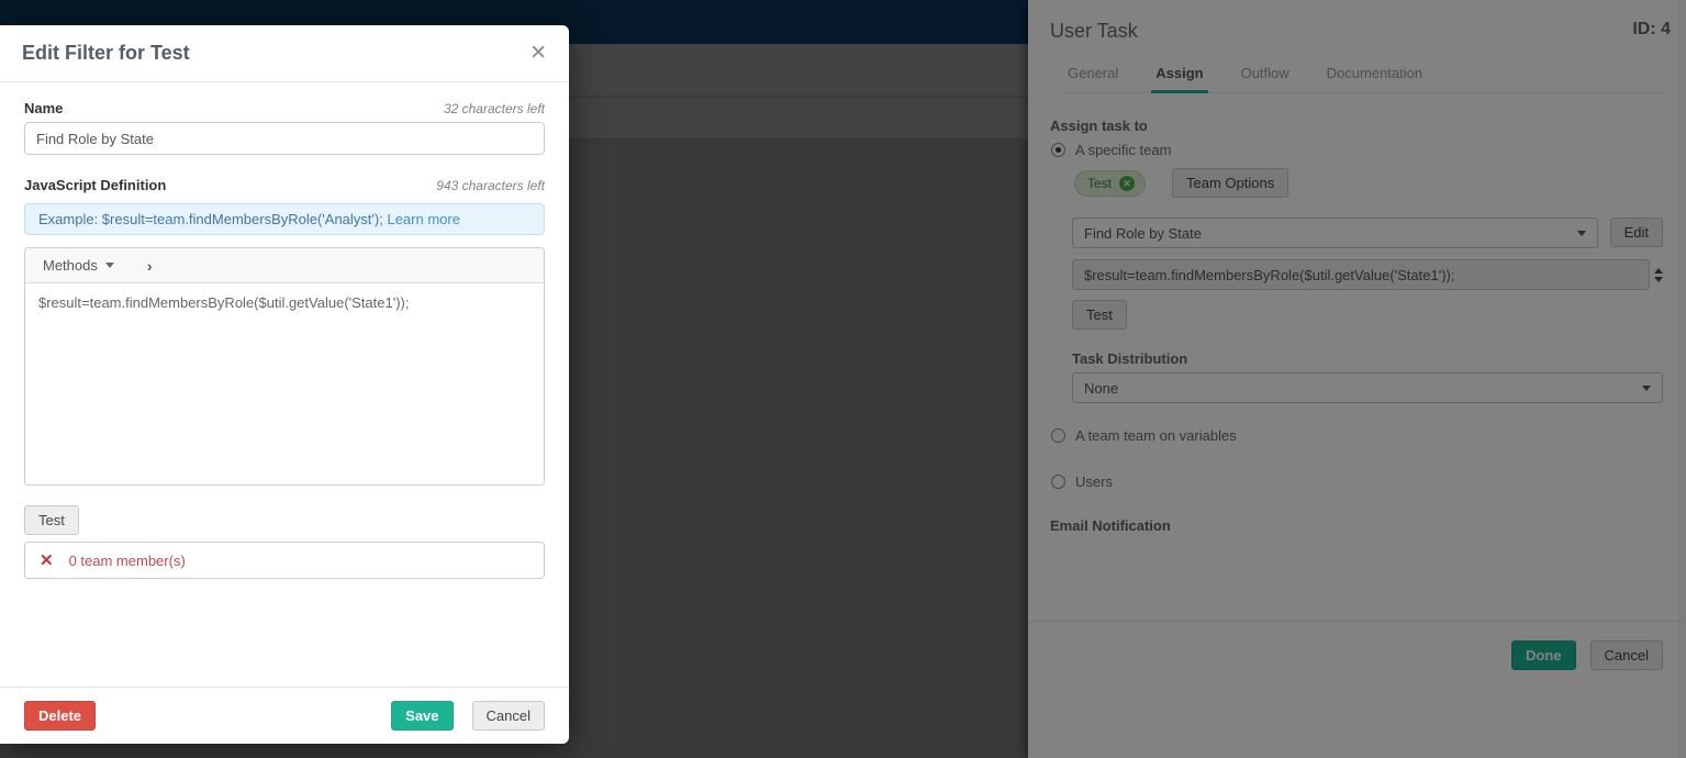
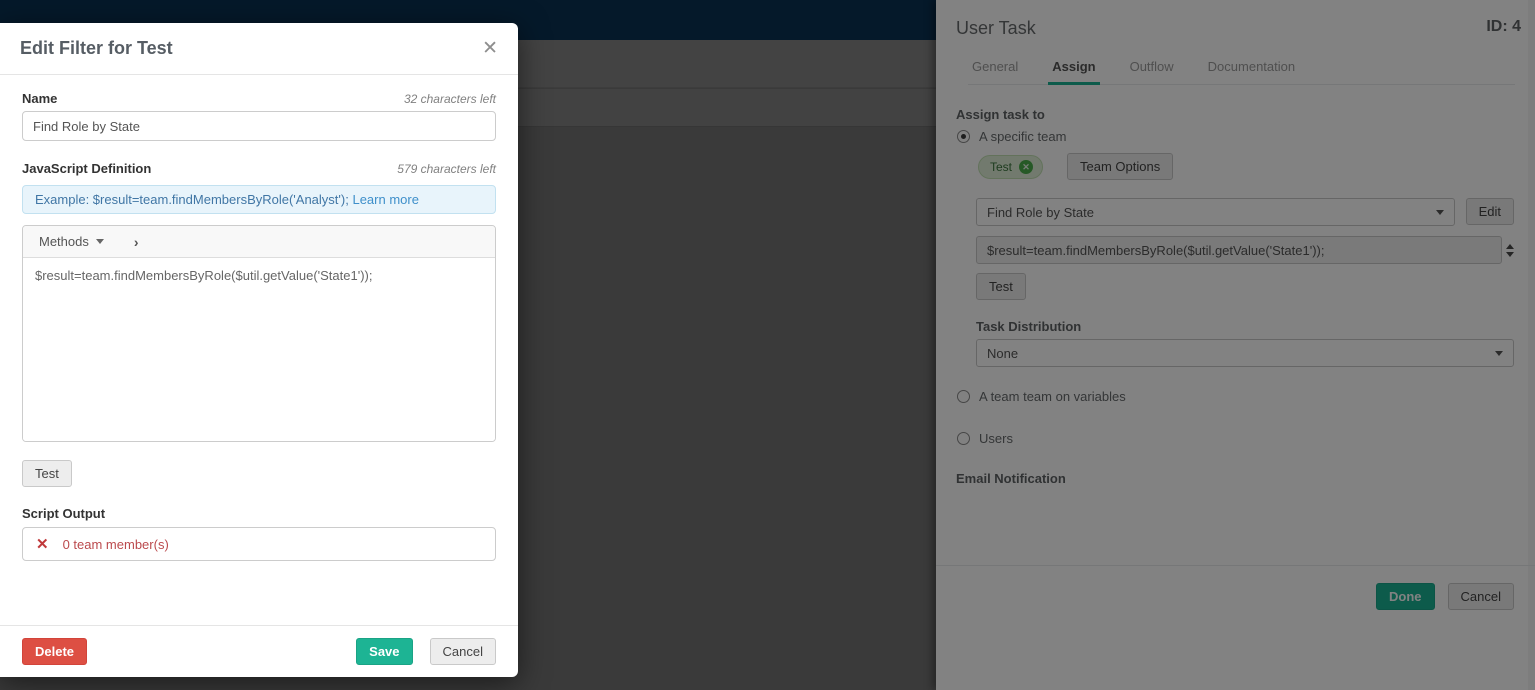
  User Task
  ID: 4
  General
  Assign
  Outflow
  Documentation
  Assign task to
  A specific team
  Test
  ✕
  Team Options
  Find Role by State
  Edit
  $result=team.findMembersByRole($util.getValue('State1'));
  Test
  Task Distribution
  None
  A team team on variables
  Users
  Email Notification
  Done
  Cancel
  Edit Filter for Test
  ✕
  Name
  32 characters left
  Find Role by State
  JavaScript Definition
- 943 characters left
+ 579 characters left
  Example: $result=team.findMembersByRole('Analyst'); Learn more
  Methods
  ›
  $result=team.findMembersByRole($util.getValue('State1'));
  Test
+ Script Output
  ✕
  0 team member(s)
  Delete
  Save
  Cancel
